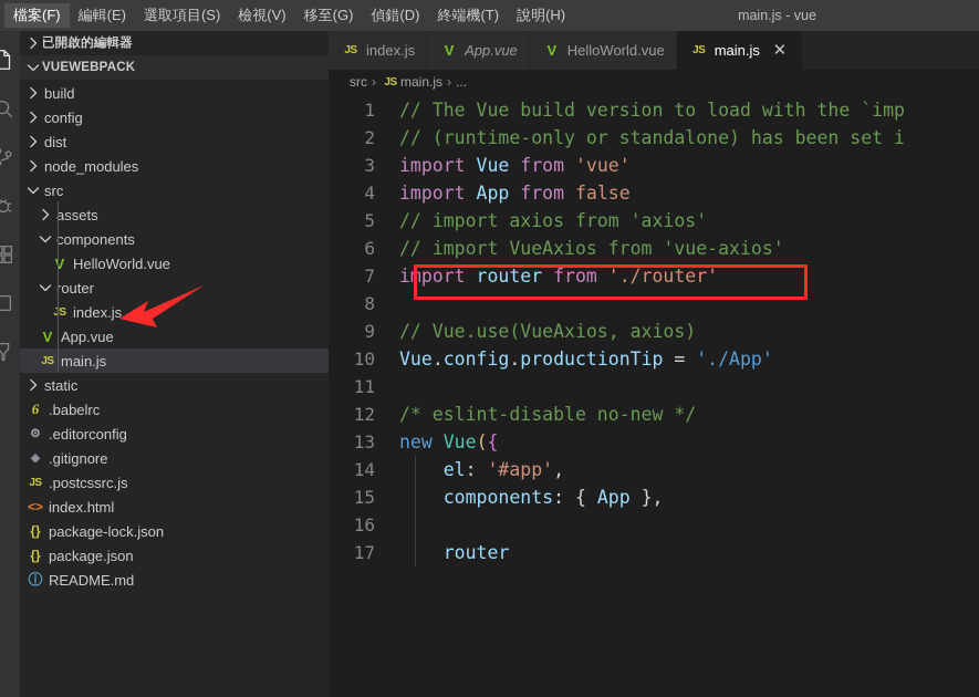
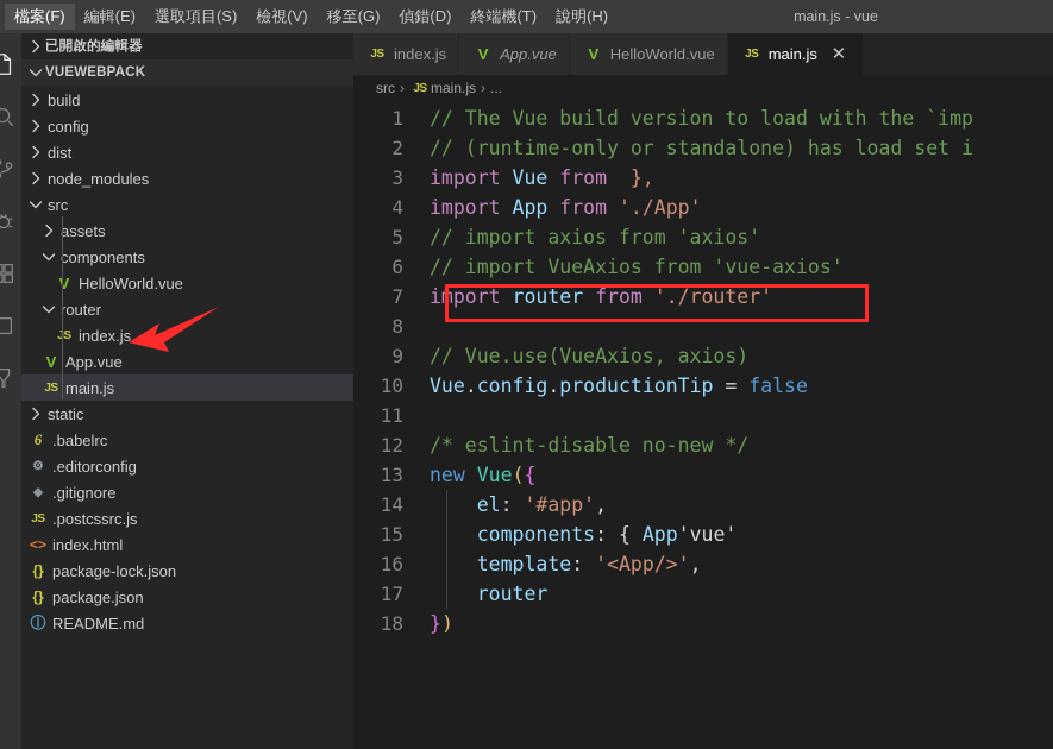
  檔案(F)
  編輯(E)
  選取項目(S)
  檢視(V)
  移至(G)
  偵錯(D)
  終端機(T)
  說明(H)
  main.js - vue
  已開啟的編輯器
  VUEWEBPACK
  build
  config
  dist
  node_modules
  src
  assets
  components
  V
  HelloWorld.vue
  router
  JS
  index.js
  V
  App.vue
  JS
  main.js
  static
  6
  .babelrc
  ⚙
  .editorconfig
  ◆
  .gitignore
  JS
  .postcssrc.js
  <>
  index.html
  {}
  package-lock.json
  {}
  package.json
  ⓘ
  README.md
  JS
  index.js
  V
  App.vue
  V
  HelloWorld.vue
  JS
  main.js
  ✕
  src
  ›
  JS
  main.js
  ›
  ...
  1
  // The Vue build version to load with the `imp
  2
- // (runtime-only or standalone) has been set i
+ // (runtime-only or standalone) has load set i
  3
- import Vue from 'vue'
+ import Vue from },
  4
- import App from false
+ import App from './App'
  5
  // import axios from 'axios'
  6
  // import VueAxios from 'vue-axios'
  7
  import router from './router'
  8
  9
  // Vue.use(VueAxios, axios)
  10
- Vue.config.productionTip = './App'
+ Vue.config.productionTip = false
  11
  12
  /* eslint-disable no-new */
  13
  new Vue({
  14
  el: '#app',
  15
- components: { App },
+ components: { App'vue'
  16
+ template: '<App/>',
  17
  router
+ 18
+ })
